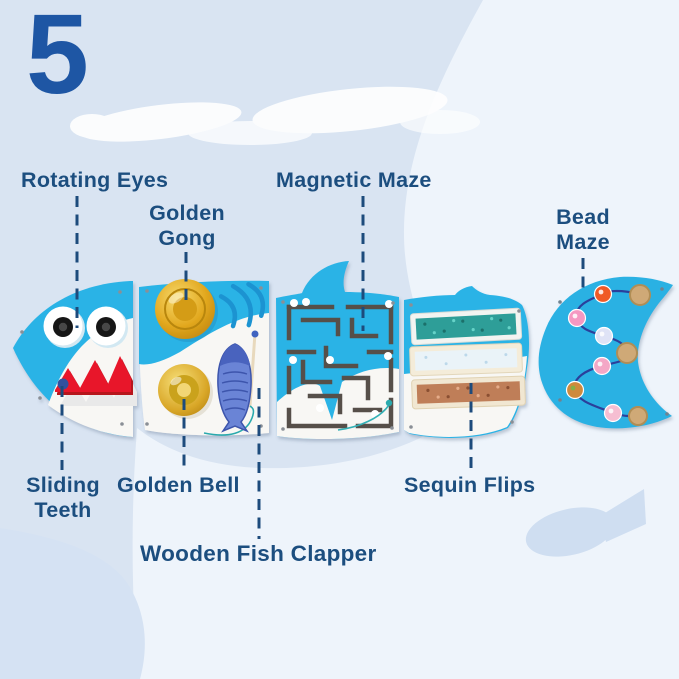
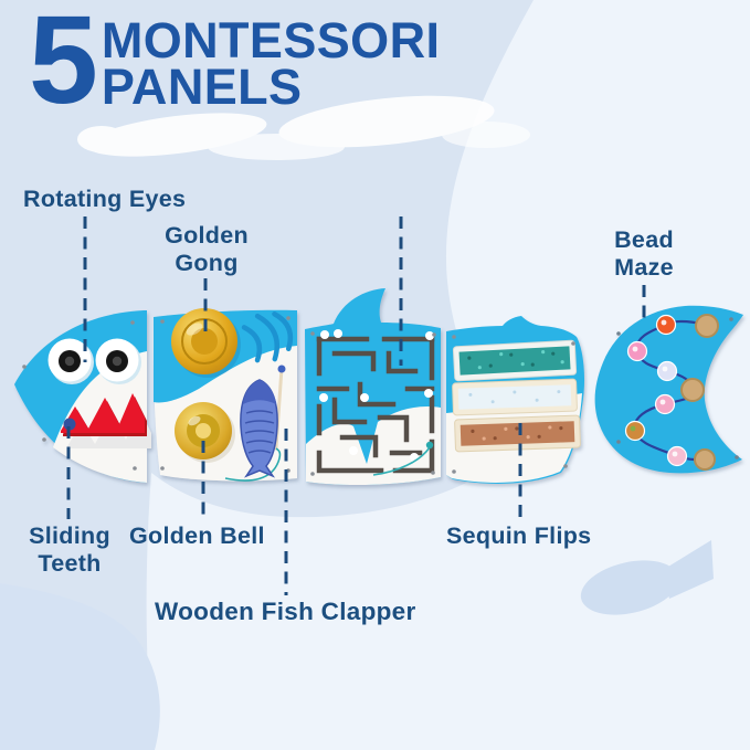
  5
+ MONTESSORI
+ PANELS
  Rotating Eyes
  Golden
  Gong
- Magnetic Maze
  Bead
  Maze
  Sliding
  Teeth
  Golden Bell
  Wooden Fish Clapper
  Sequin Flips
